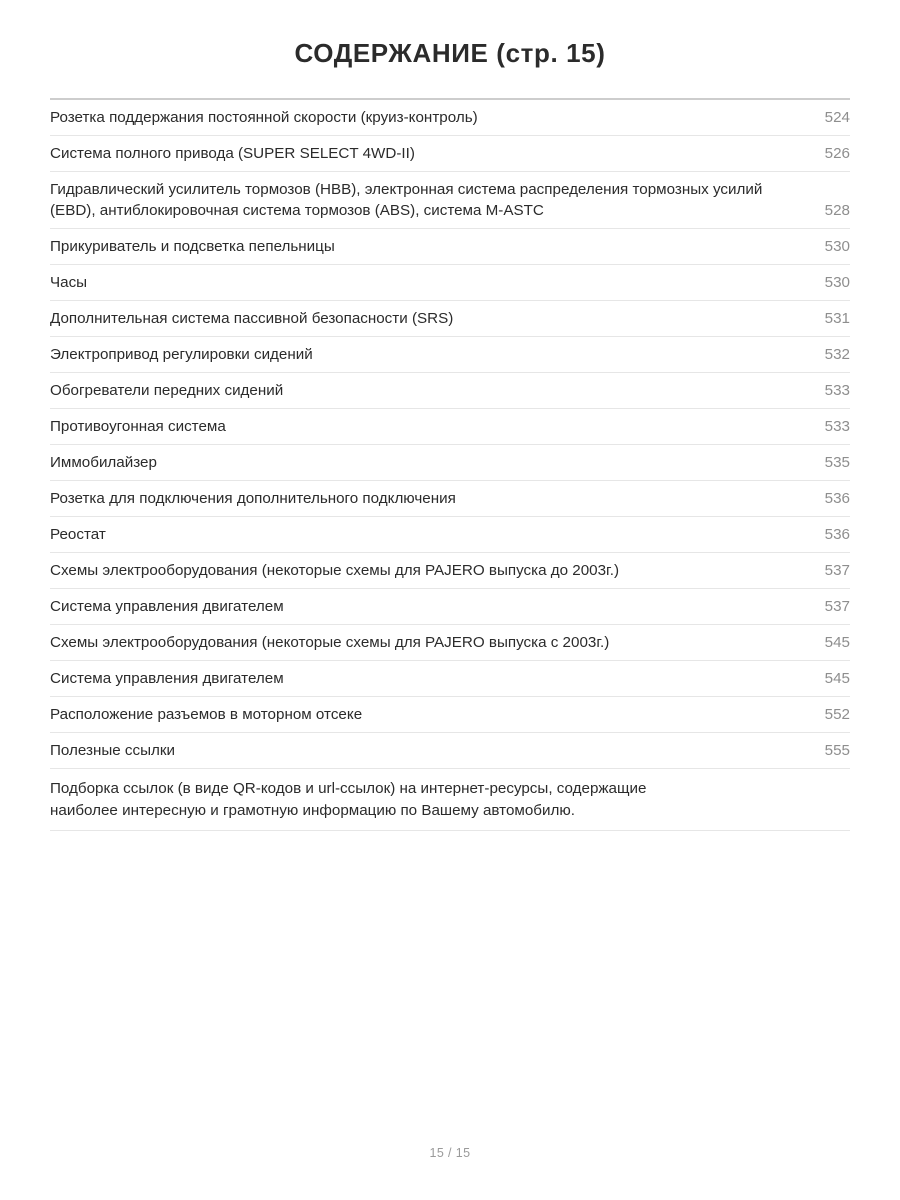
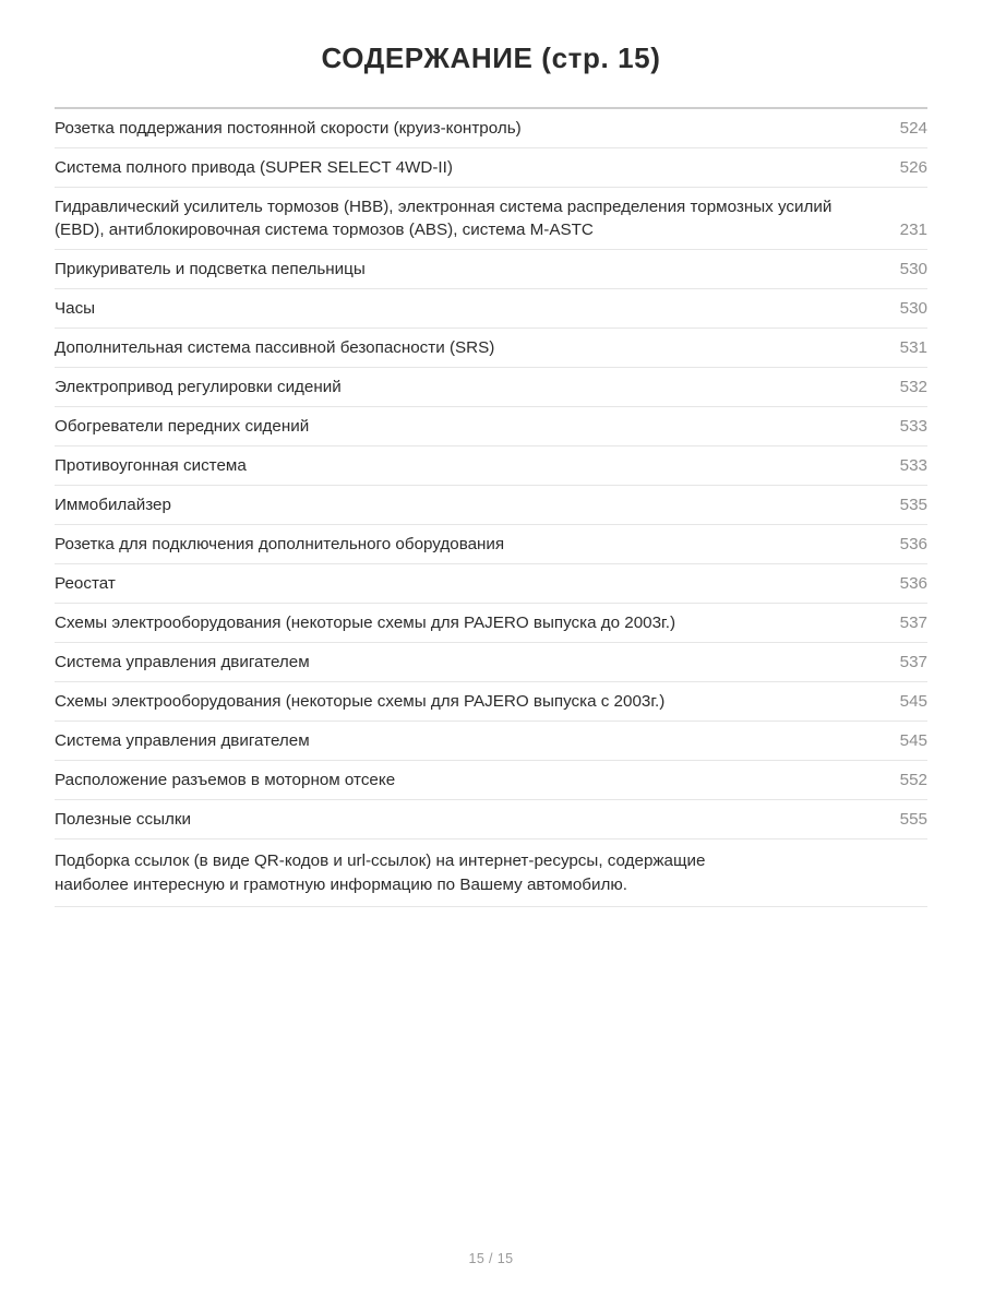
  СОДЕРЖАНИЕ (стр. 15)
  Розетка поддержания постоянной скорости (круиз-контроль)	524
  Система полного привода (SUPER SELECT 4WD-II)	526
- Гидравлический усилитель тормозов (HBB), электронная система распределения тормозных усилий (EBD), антиблокировочная система тормозов (ABS), система M-ASTC	528
+ Гидравлический усилитель тормозов (HBB), электронная система распределения тормозных усилий (EBD), антиблокировочная система тормозов (ABS), система M-ASTC	231
  Прикуриватель и подсветка пепельницы	530
  Часы	530
  Дополнительная система пассивной безопасности (SRS)	531
  Электропривод регулировки сидений	532
  Обогреватели передних сидений	533
  Противоугонная система	533
  Иммобилайзер	535
- Розетка для подключения дополнительного подключения	536
+ Розетка для подключения дополнительного оборудования	536
  Реостат	536
  Схемы электрооборудования (некоторые схемы для PAJERO выпуска до 2003г.)	537
  Система управления двигателем	537
  Схемы электрооборудования (некоторые схемы для PAJERO выпуска с 2003г.)	545
  Система управления двигателем	545
  Расположение разъемов в моторном отсеке	552
  Полезные ссылки	555
  Подборка ссылок (в виде QR-кодов и url-ссылок) на интернет-ресурсы, содержащиенаиболее интересную и грамотную информацию по Вашему автомобилю.
  15 / 15
